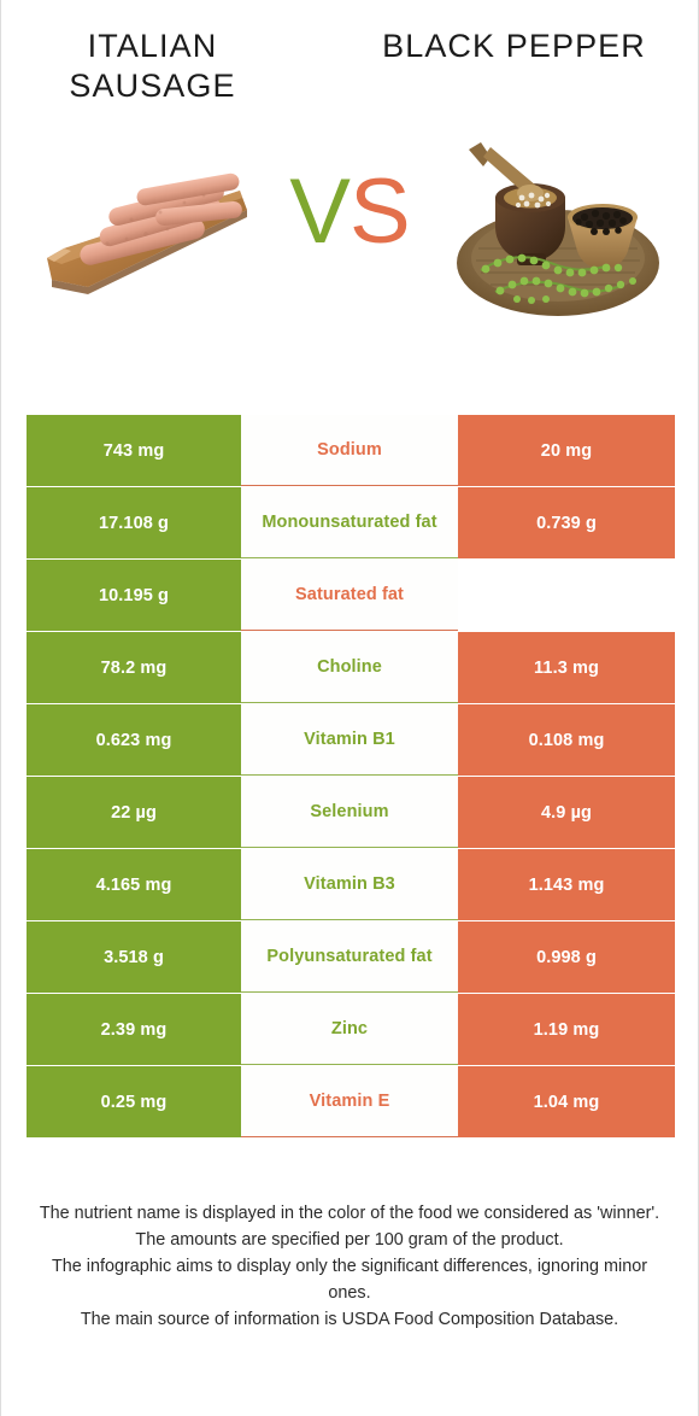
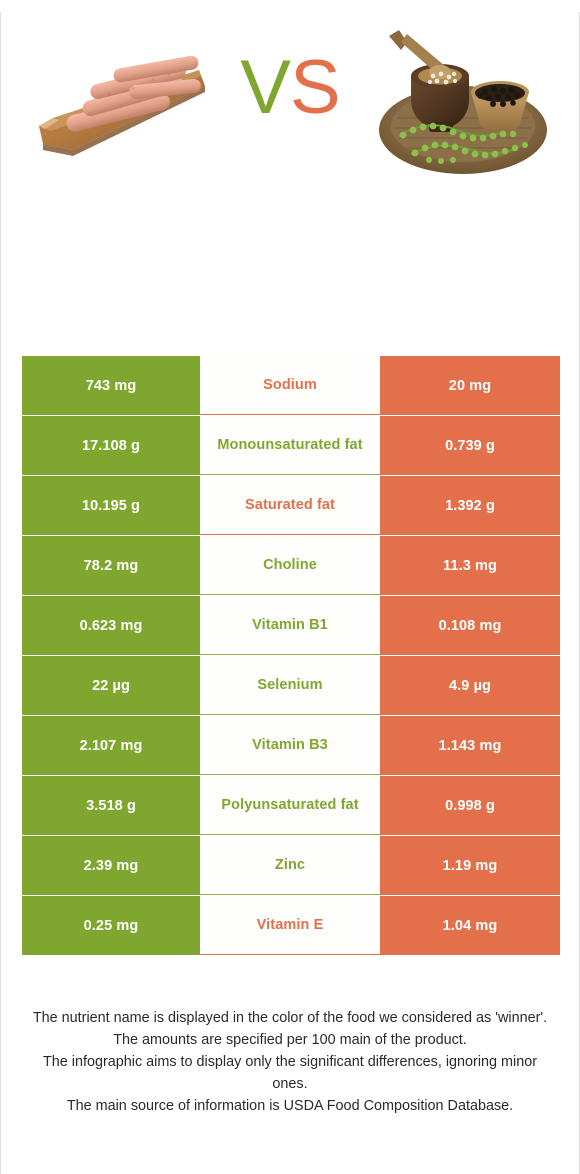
- ITALIAN SAUSAGE
- BLACK PEPPER
  VS
  743 mg
  Sodium
  20 mg
  17.108 g
  Monounsaturated fat
  0.739 g
  10.195 g
  Saturated fat
+ 1.392 g
  78.2 mg
  Choline
  11.3 mg
  0.623 mg
  Vitamin B1
  0.108 mg
  22 µg
  Selenium
  4.9 µg
- 4.165 mg
+ 2.107 mg
  Vitamin B3
  1.143 mg
  3.518 g
  Polyunsaturated fat
  0.998 g
  2.39 mg
  Zinc
  1.19 mg
  0.25 mg
  Vitamin E
  1.04 mg
  The nutrient name is displayed in the color of the food we considered as 'winner'.
- The amounts are specified per 100 gram of the product.
+ The amounts are specified per 100 main of the product.
  The infographic aims to display only the significant differences, ignoring minor ones.
  The main source of information is USDA Food Composition Database.
